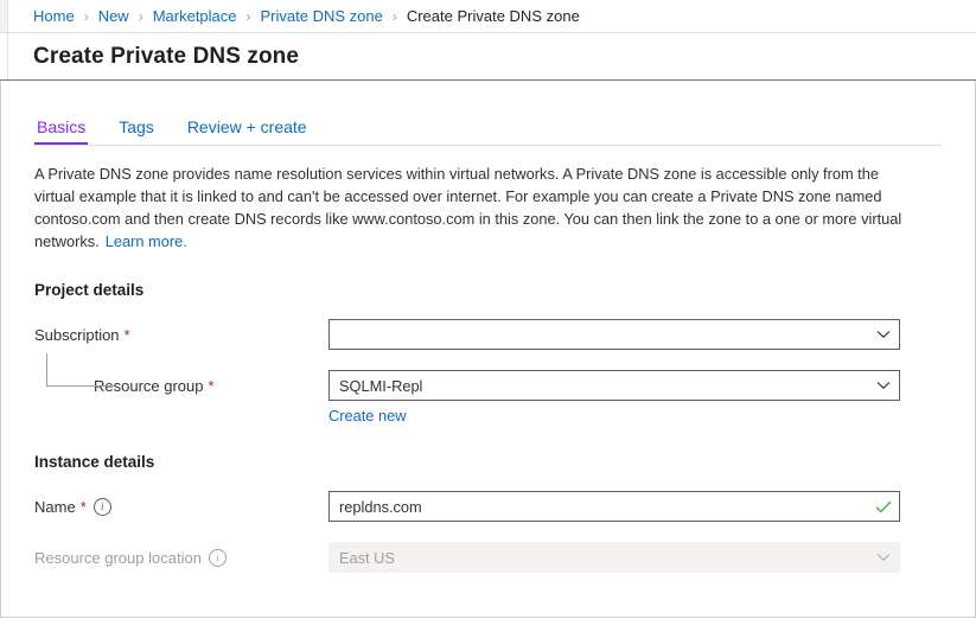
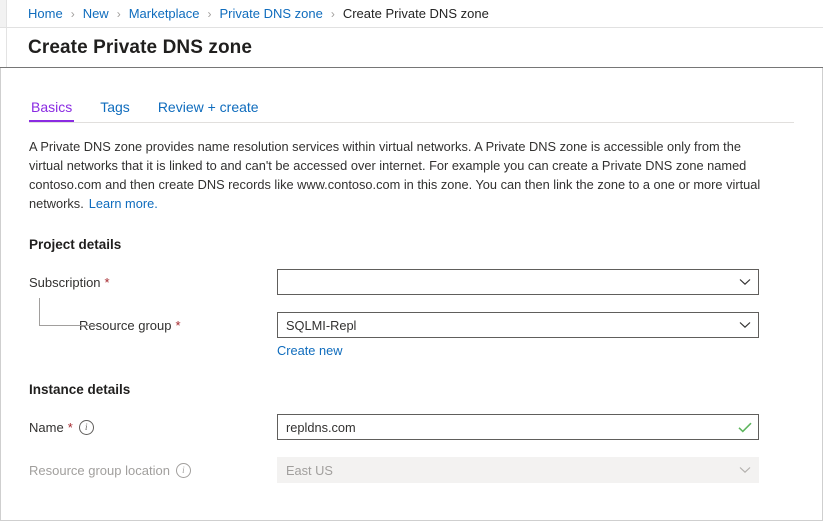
  Home
  ›
  New
  ›
  Marketplace
  ›
  Private DNS zone
  ›
  Create Private DNS zone
  Create Private DNS zone
  Basics
  Tags
  Review + create
- A Private DNS zone provides name resolution services within virtual networks. A Private DNS zone is accessible only from the virtual example that it is linked to and can't be accessed over internet. For example you can create a Private DNS zone named contoso.com and then create DNS records like www.contoso.com in this zone. You can then link the zone to a one or more virtual networks. Learn more.
+ A Private DNS zone provides name resolution services within virtual networks. A Private DNS zone is accessible only from the virtual networks that it is linked to and can't be accessed over internet. For example you can create a Private DNS zone named contoso.com and then create DNS records like www.contoso.com in this zone. You can then link the zone to a one or more virtual networks. Learn more.
  Project details
  Subscription
  *
  Resource group
  *
  SQLMI-Repl
  Create new
  Instance details
  Name
  *
  i
  repldns.com
  Resource group location
  i
  East US
